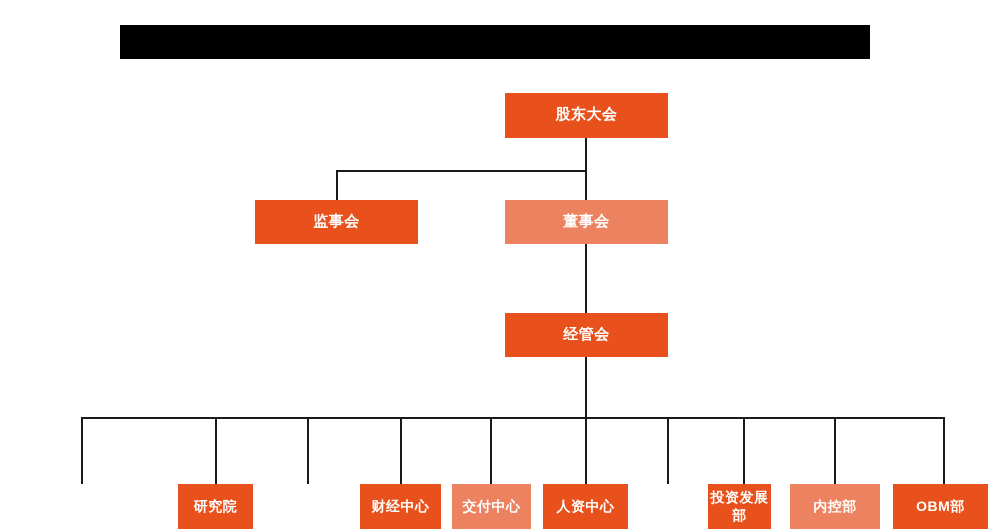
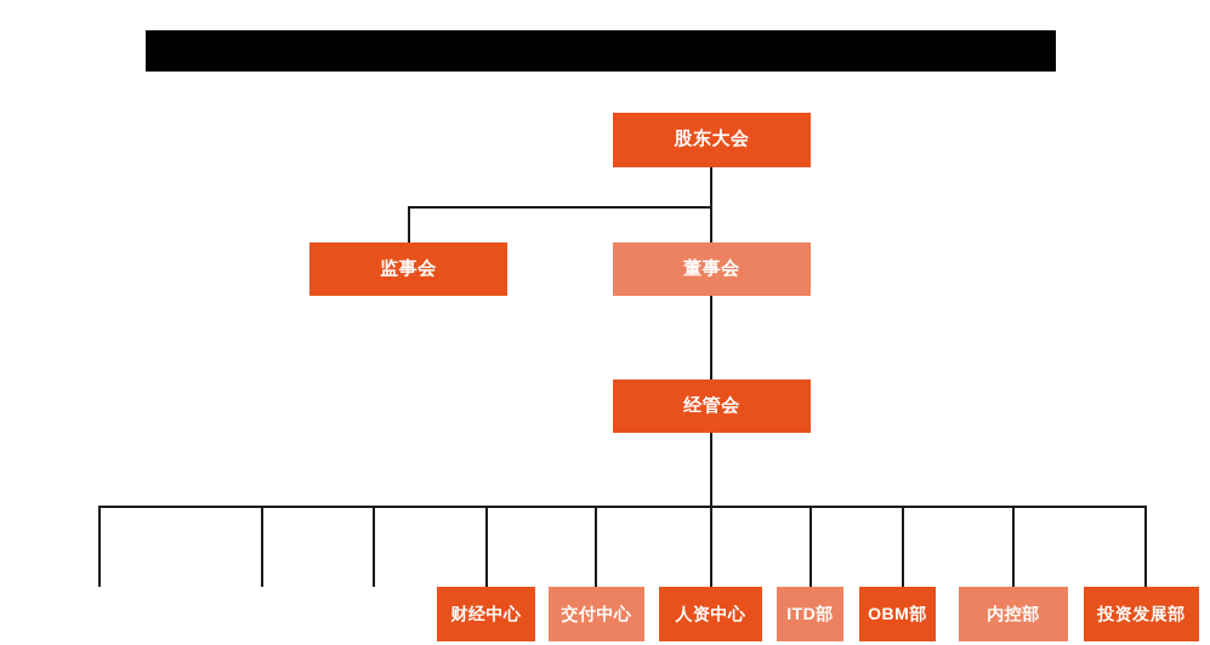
  股东大会
  监事会
  董事会
  经管会
- 研究院
  财经中心
  交付中心
  人资中心
+ ITD部
- 投资发展部
+ OBM部
  内控部
- OBM部
+ 投资发展部
